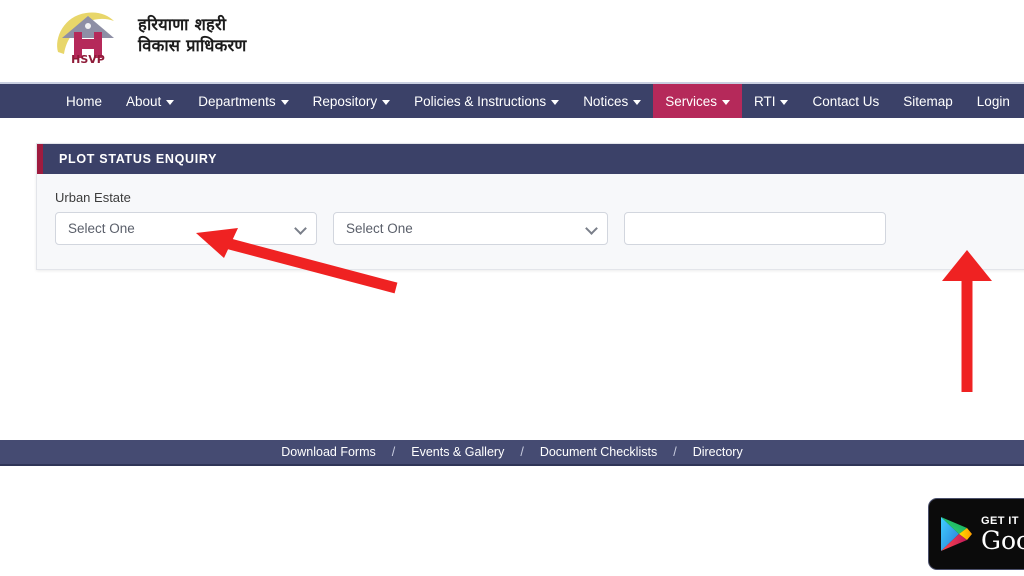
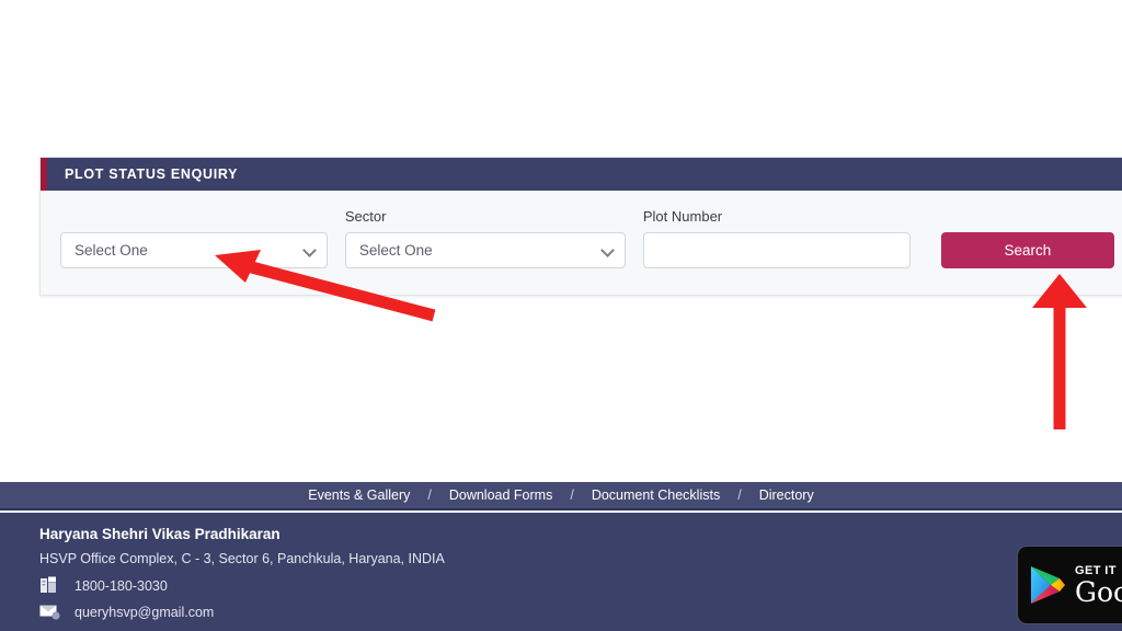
- HSVP
- हरियाणा शहरी
- विकास प्राधिकरण
- Home
- About
- Departments
- Repository
- Policies & Instructions
- Notices
- Services
- RTI
- Contact Us
- Sitemap
- Login
  PLOT STATUS ENQUIRY
- Urban Estate
  Select One
+ Sector
  Select One
+ Plot Number
+ Search
- Download Forms
+ Events & Gallery
  /
- Events & Gallery
+ Download Forms
  /
  Document Checklists
  /
  Directory
+ Haryana Shehri Vikas Pradhikaran
+ HSVP Office Complex, C - 3, Sector 6, Panchkula, Haryana, INDIA
+ 1800-180-3030
+ queryhsvp@gmail.com
  GET IT
